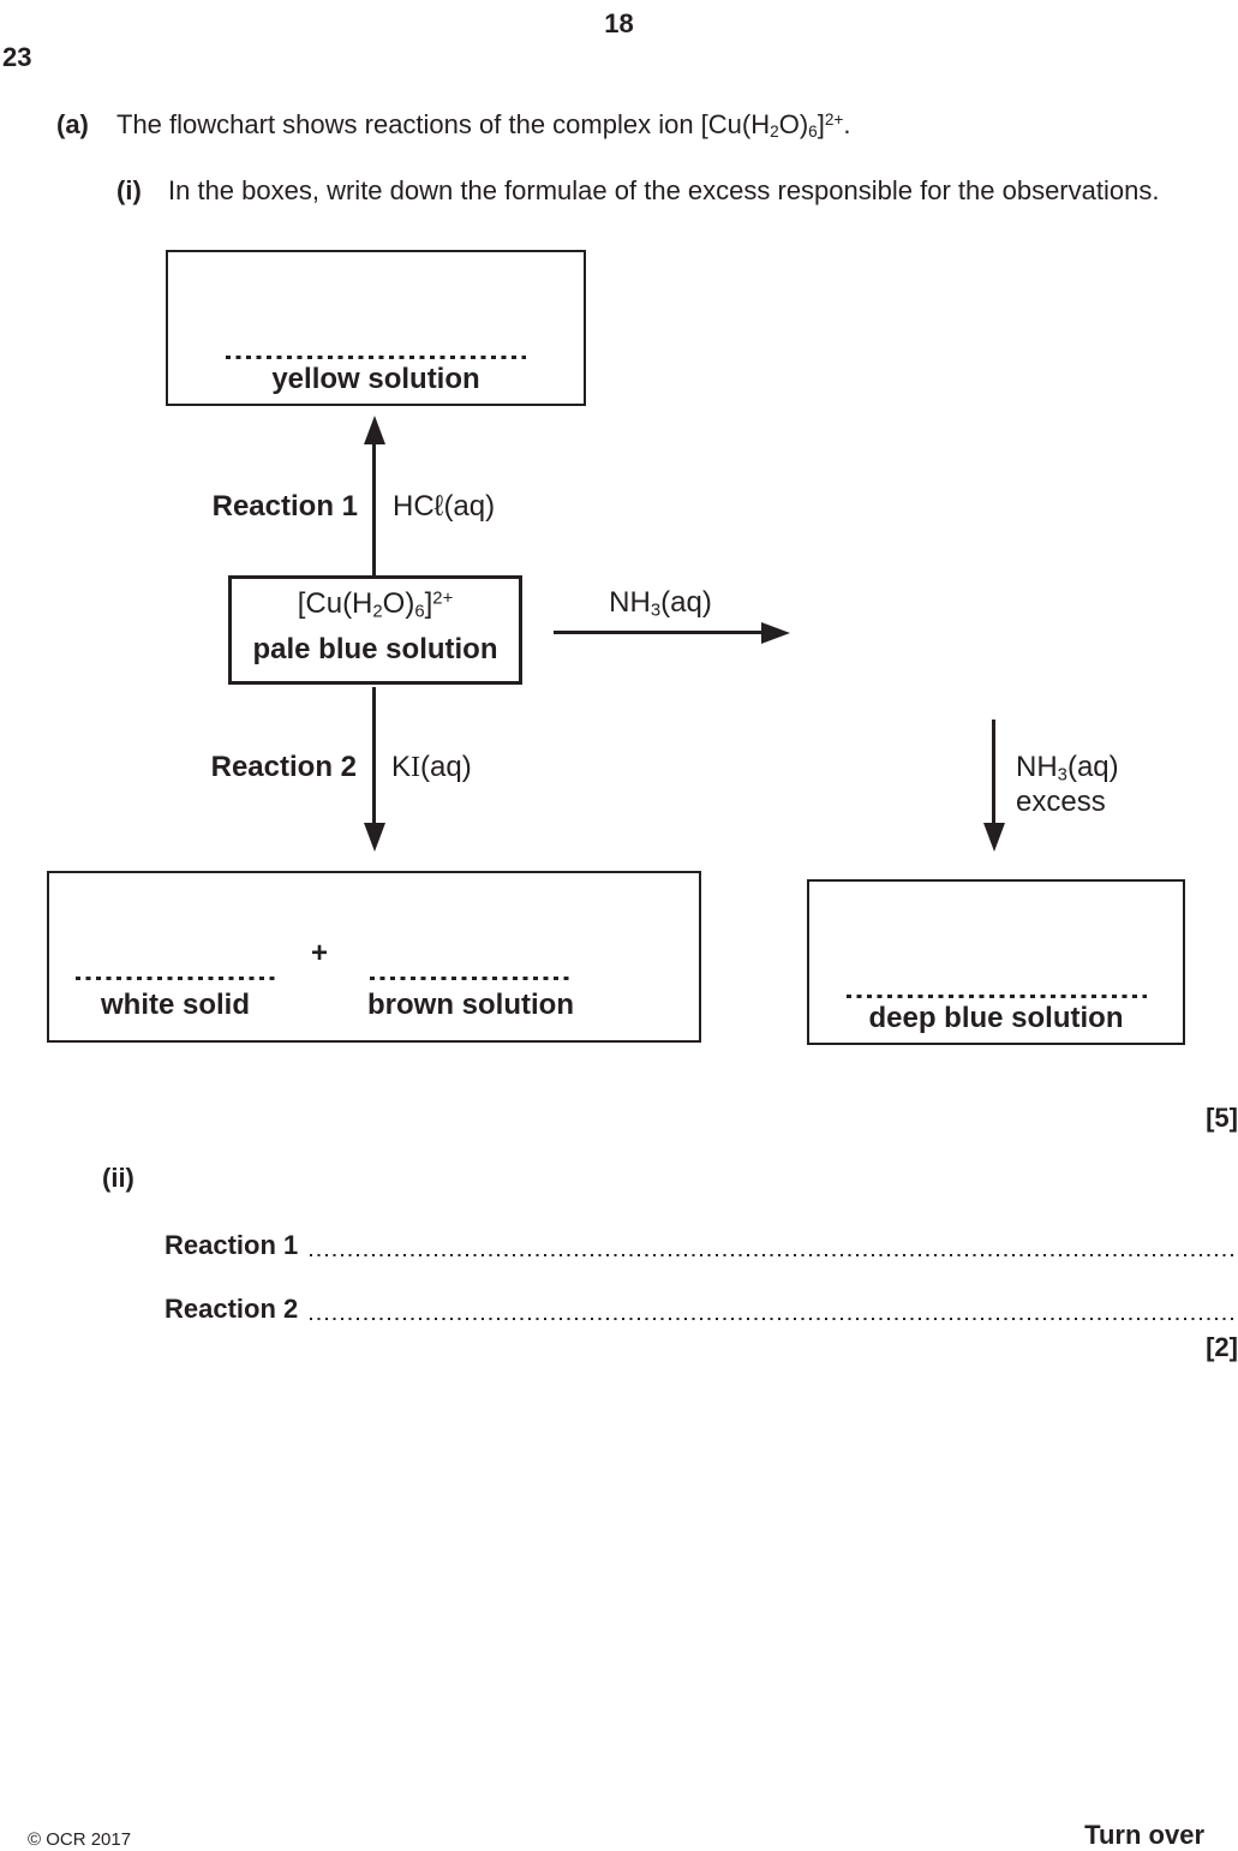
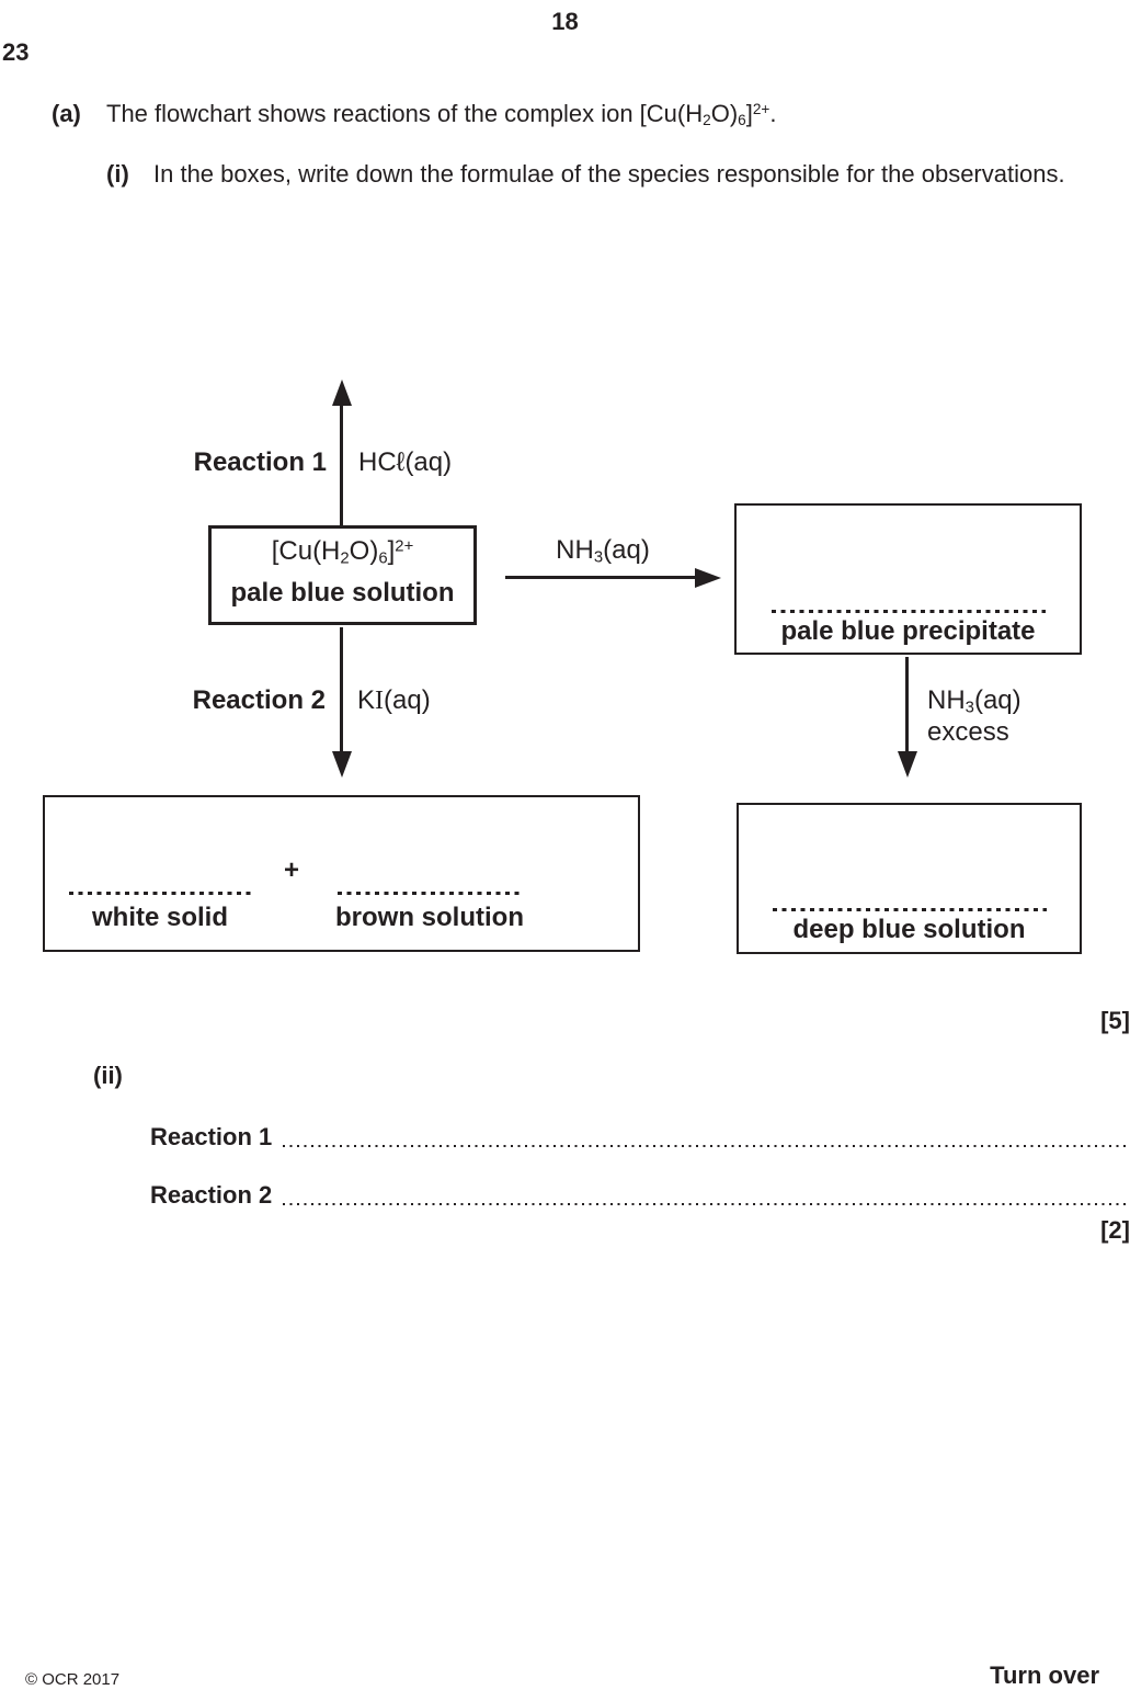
  18
  23
  (a)
  The flowchart shows reactions of the complex ion [Cu(H2O)6]2+.
  (i)
- In the boxes, write down the formulae of the excess responsible for the observations.
+ In the boxes, write down the formulae of the species responsible for the observations.
- yellow solution
  Reaction 1
  HCℓ(aq)
  [Cu(H2O)6]2+
  pale blue solution
  NH3(aq)
+ pale blue precipitate
  Reaction 2
  KI(aq)
  NH3(aq)
  excess
  +
  white solid
  brown solution
  deep blue solution
  [5]
  (ii)
  Reaction 1
  Reaction 2
  [2]
  © OCR 2017
  Turn over
